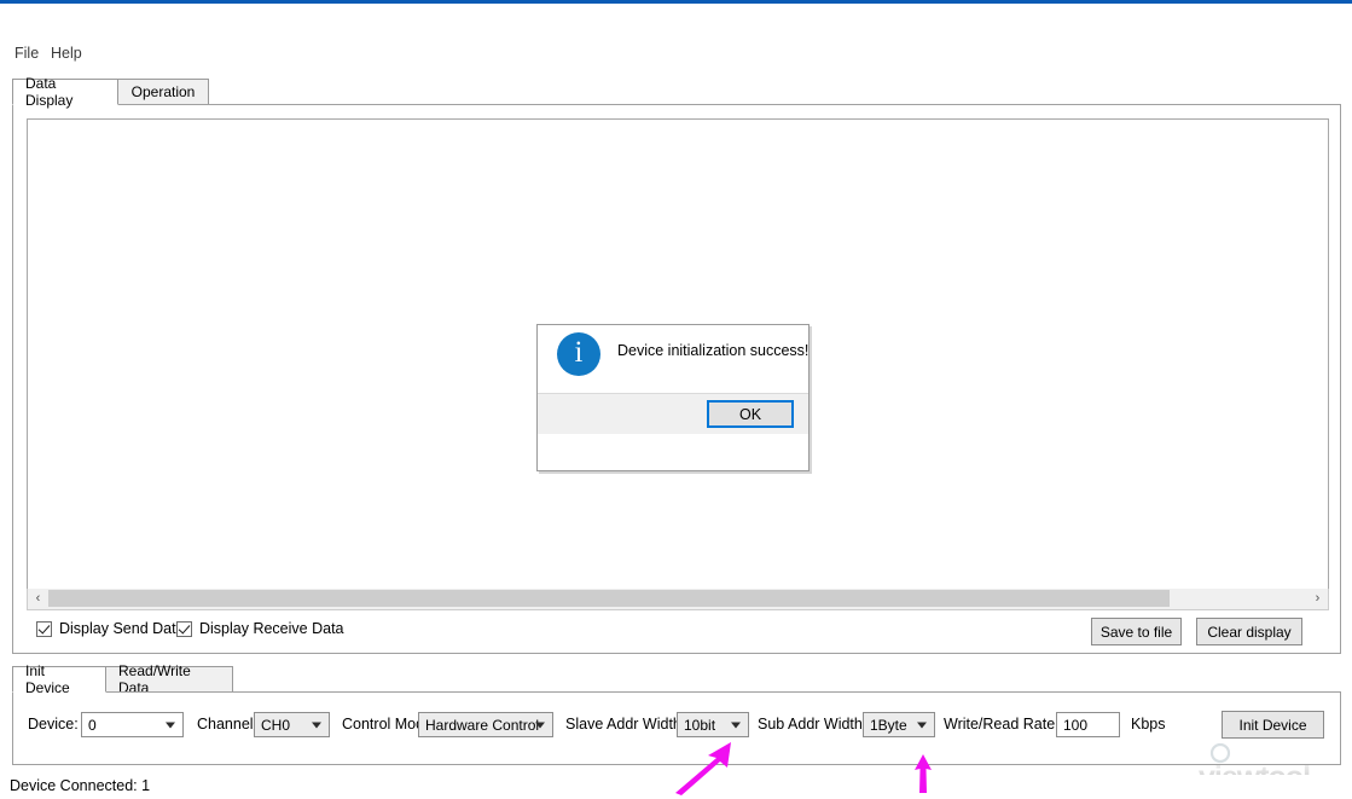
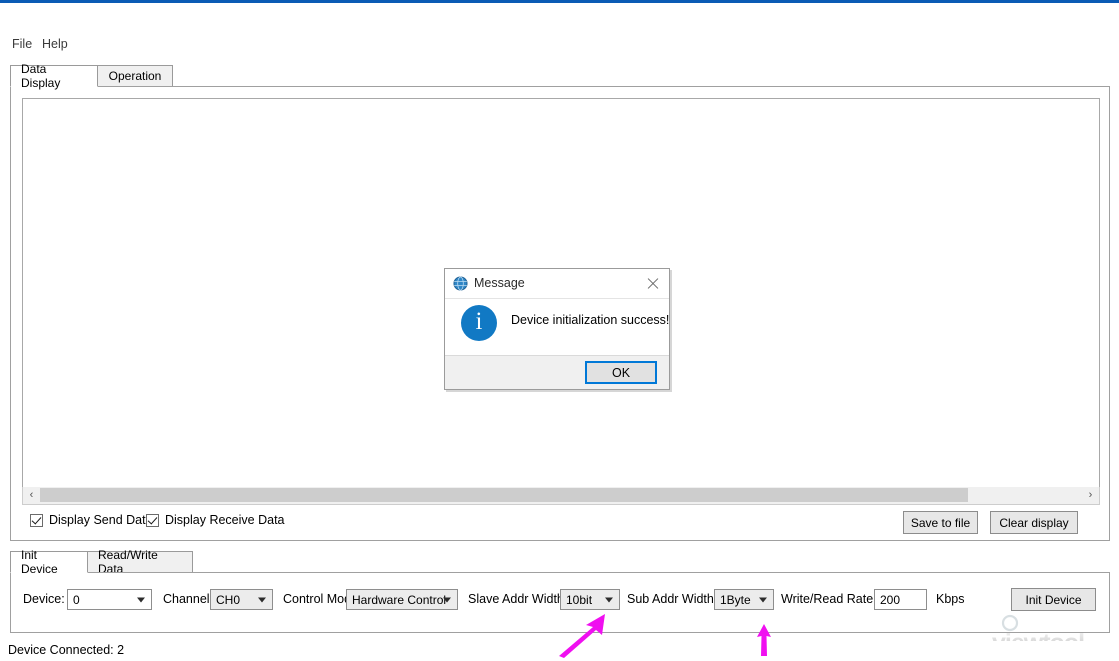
  File
  Help
  Data Display
  Operation
  ‹
  ›
  Display Send Dat
  Display Receive Data
  Save to file
  Clear display
  Init Device
  Read/Write Data
  Device:
  0
  Channel
  CH0
  Control Mo
  Hardware Control
  Slave Addr Widt
  10bit
  Sub Addr Width
  1Byte
  Write/Read Rate
- 100
+ 200
  Kbps
  Init Device
- Device Connected: 1
+ Device Connected: 2
+ Message
  i
  Device initialization success!
  OK
